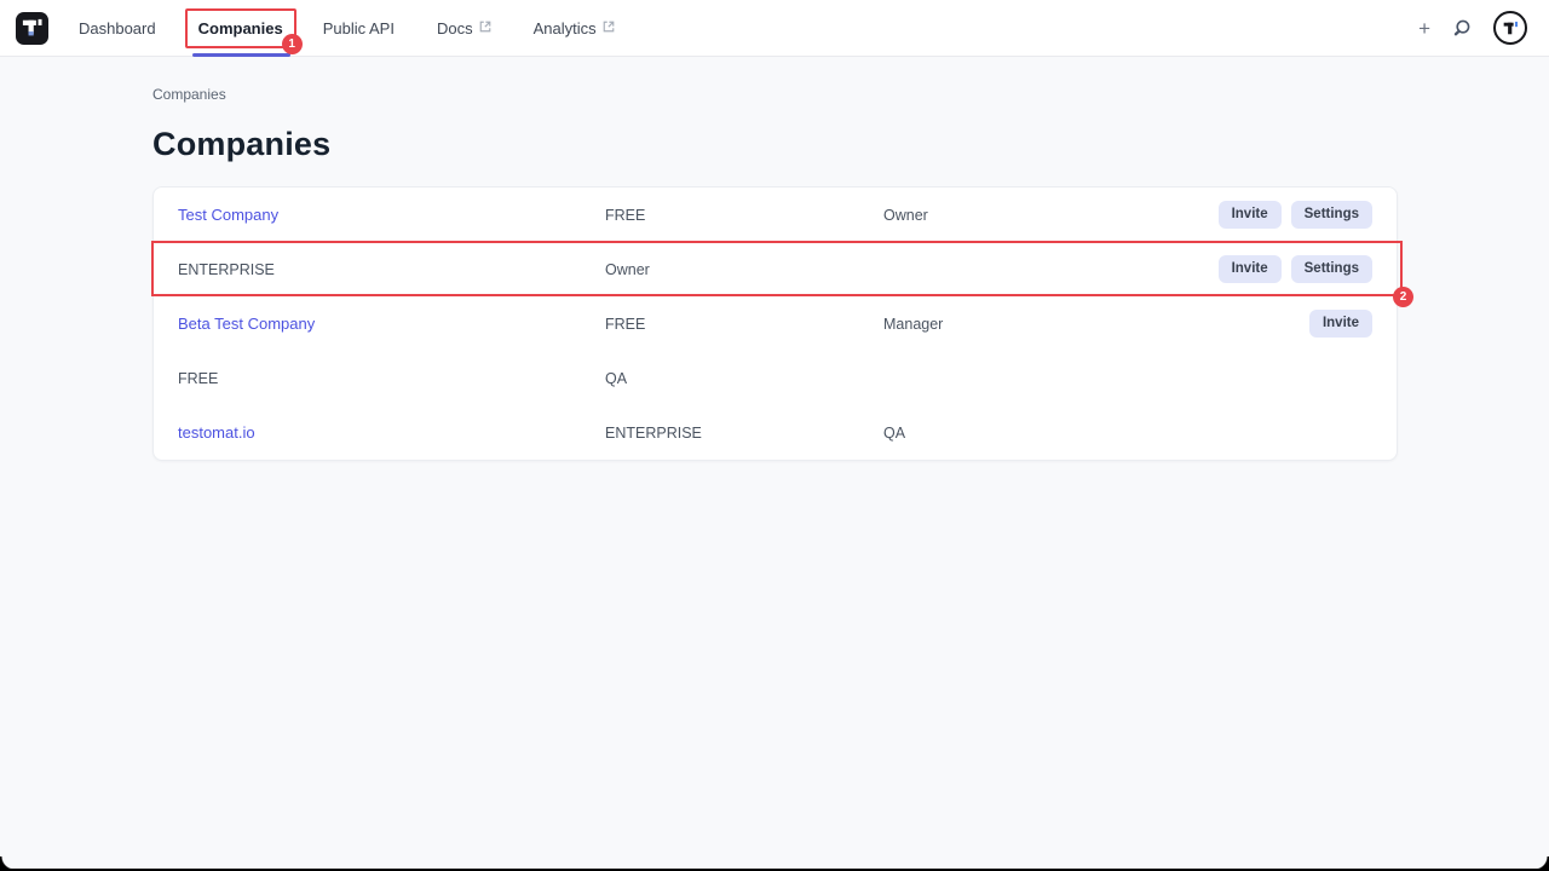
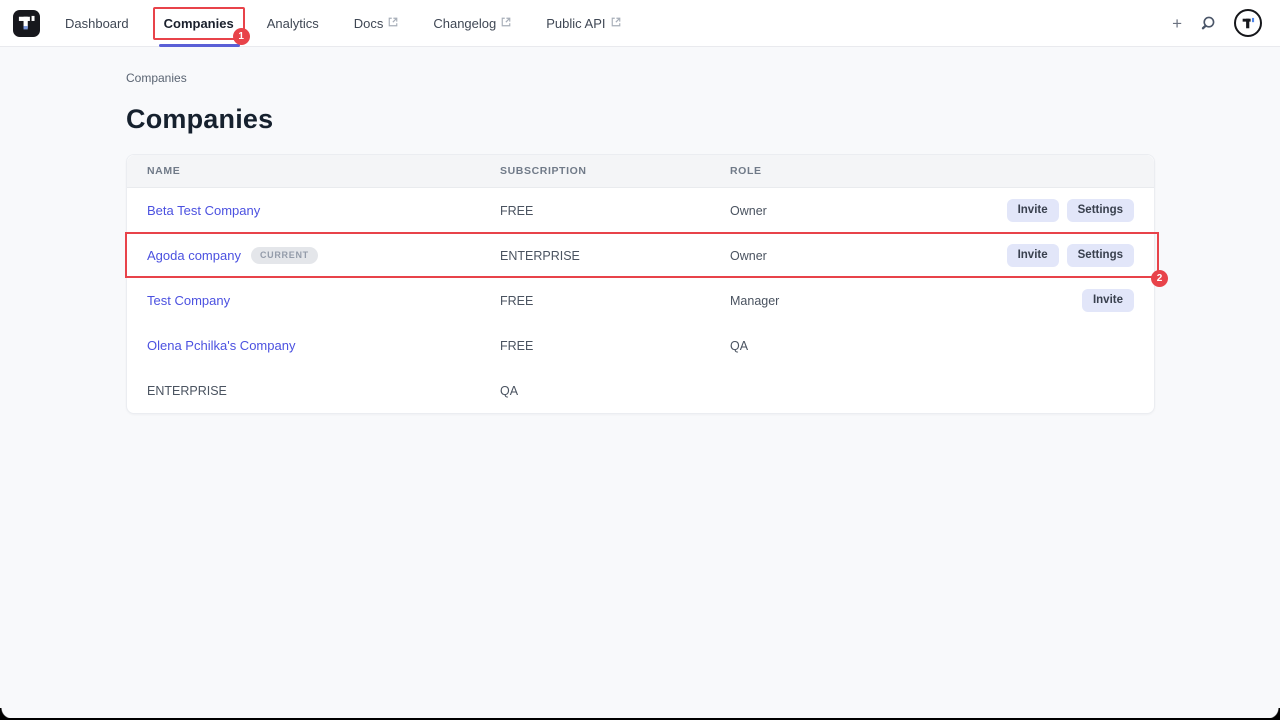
  Dashboard
  Companies
  1
- Public API
+ Analytics
  Docs
+ Changelog
- Analytics
+ Public API
  +
  Companies
  Companies
+ NAME
+ SUBSCRIPTION
+ ROLE
- Test Company
+ Beta Test Company
  FREE
  Owner
  Invite
  Settings
+ Agoda company
+ CURRENT
  ENTERPRISE
  Owner
  Invite
  Settings
  2
- Beta Test Company
+ Test Company
  FREE
  Manager
  Invite
+ Olena Pchilka's Company
  FREE
  QA
- testomat.io
  ENTERPRISE
  QA
